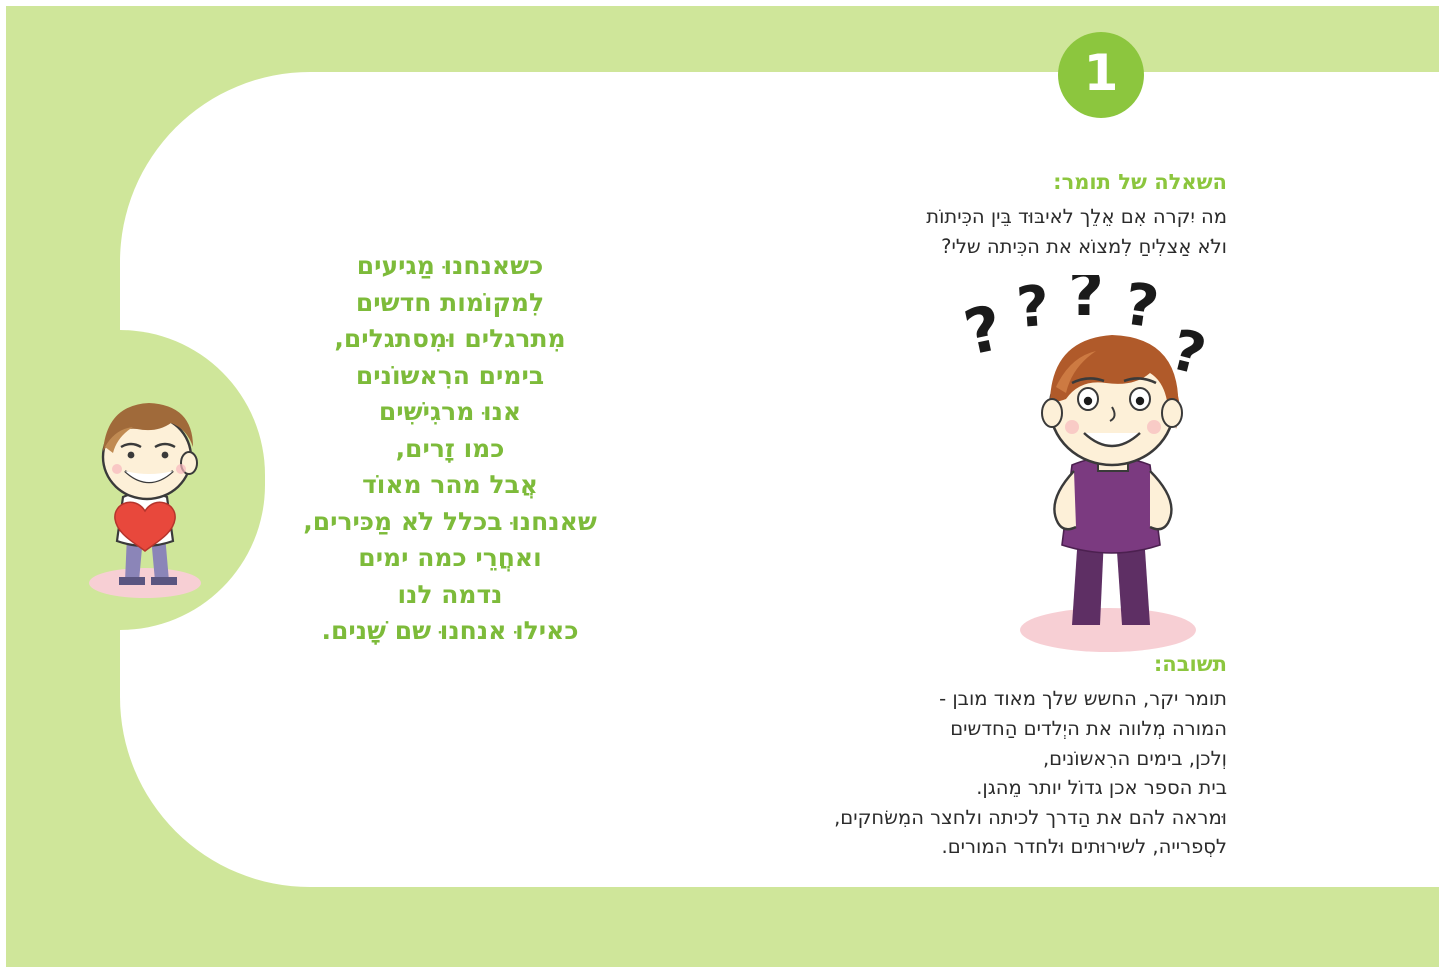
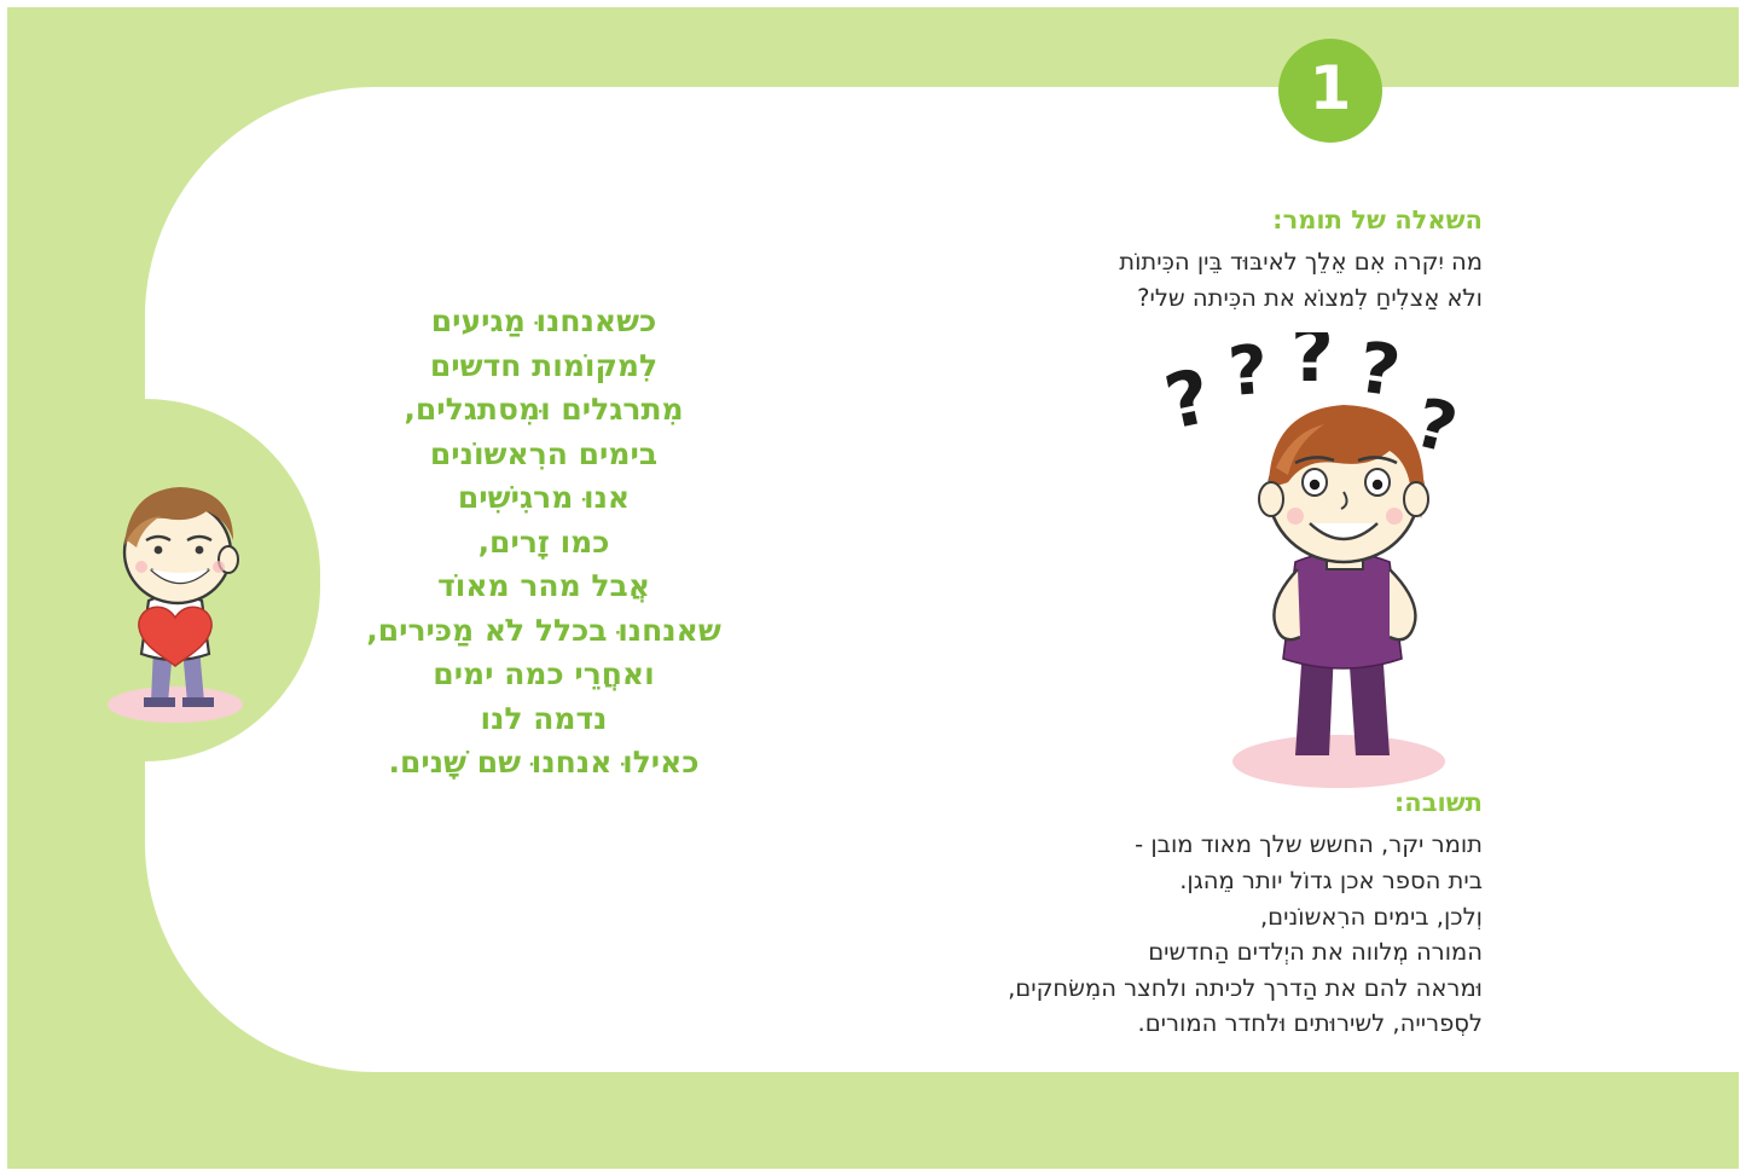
  1
  ?
  השאלה של תומר:
  מה יִקרה אִם אֵלֵך לאיבּוּד בֵּין הכִּיתוֹת
  ולֹא אַצלִיחַ לִמצוֹא את הכִּיתה שלי?
  תשובה:
  תומר יקר, החשש שלך מאוד מובן -
- המורה מְלווה את היְלדים הַחדשים
+ בית הספר אכן גדוֹל יותר מֵהגן.
  וְלכן, בימים הרִאשוֹנים,
- בית הספר אכן גדוֹל יותר מֵהגן.
+ המורה מְלווה את היְלדים הַחדשים
  וּמראה להם את הַדרך לכיתה ולחצר המִשׂחקים,
  לסְפרייה, לשירוּתים וּלחדר המורים.
  כשאנחנוּ מַגיעים
  לִמקוֹמות חדשים
  מִתרגלים וּמִסתגלים,
  בימים הרִאשוֹנים
  אנוּ מרגִישִׁים
  כמו זָרים,
  אֲבל מהר מאוֹד
  שאנחנוּ בכלל לֹא מַכּירים,
  ואחֲרֵי כמה ימים
  נדמה לנו
  כאילוּ אנחנוּ שם שָׁנים.
